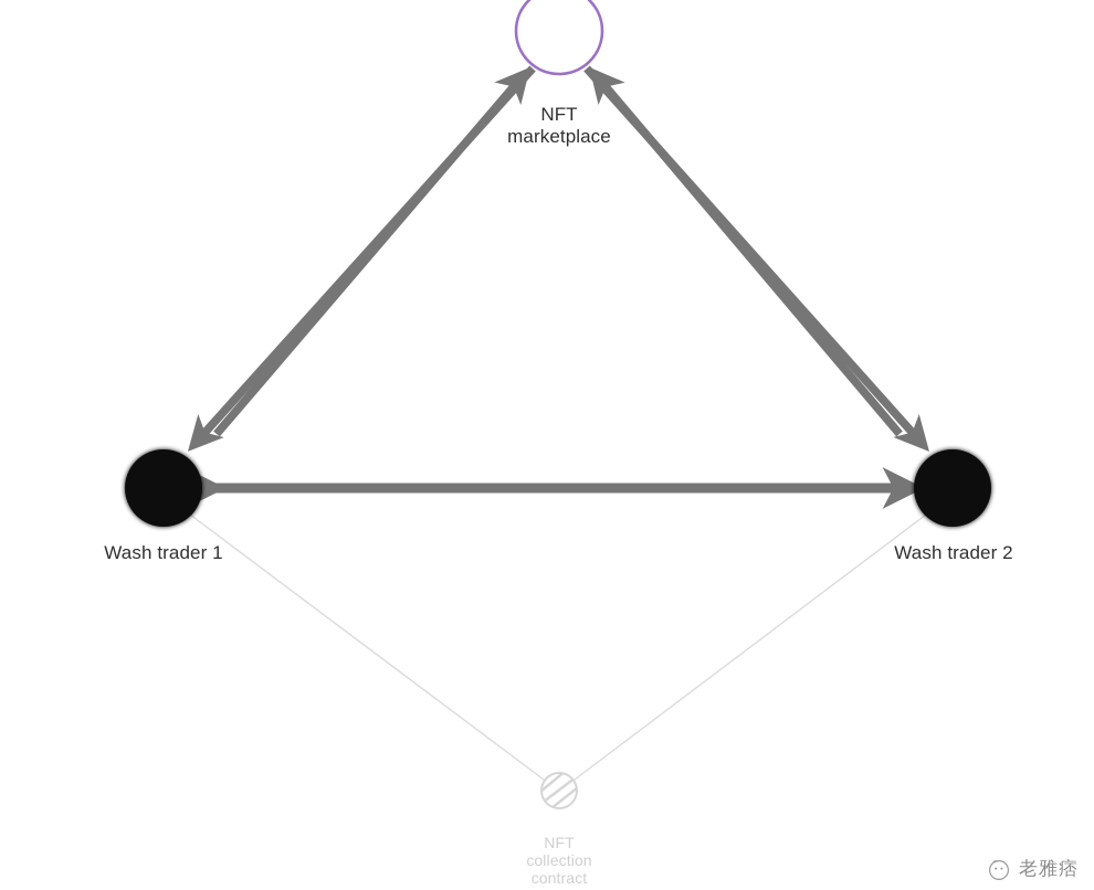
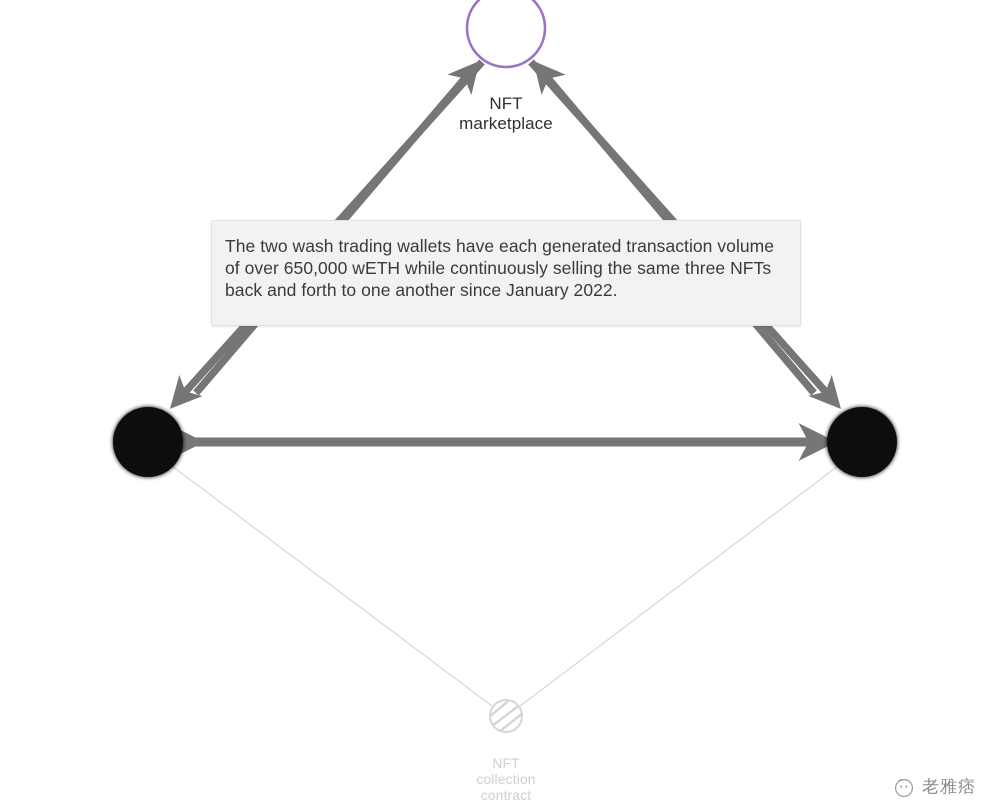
  NFT
  marketplace
- Wash trader 1
- Wash trader 2
  NFT
  collection
  contract
+ The two wash trading wallets have each generated transaction volume of over 650,000 wETH while continuously selling the same three NFTs back and forth to one another since January 2022.
  老雅痞
